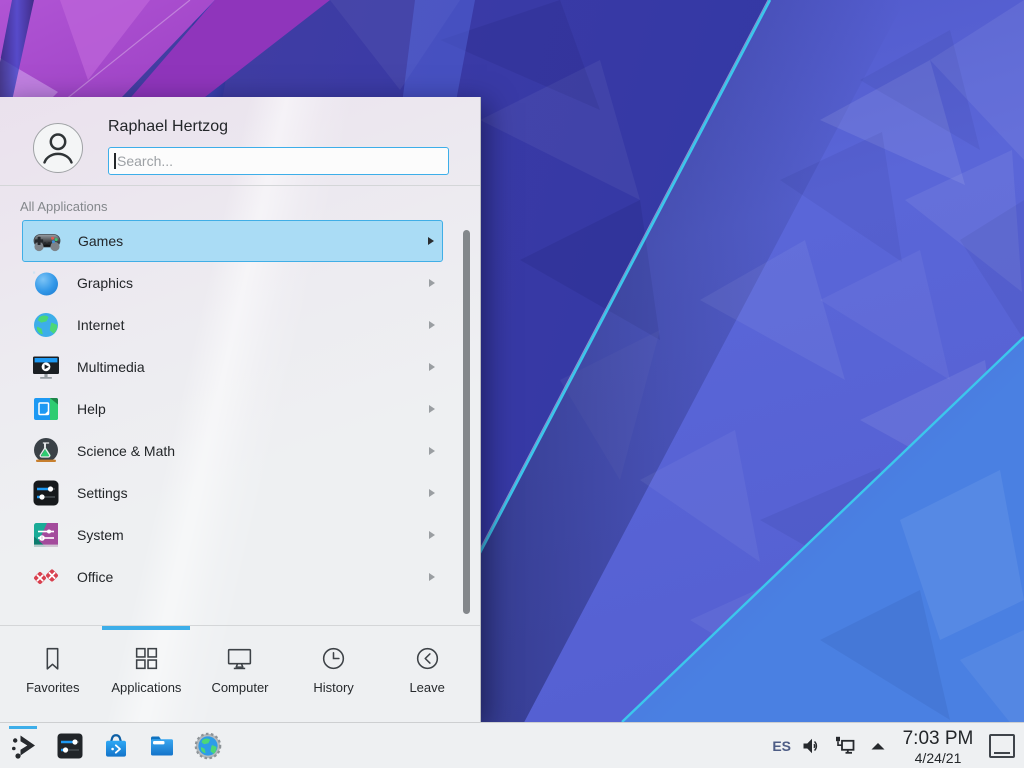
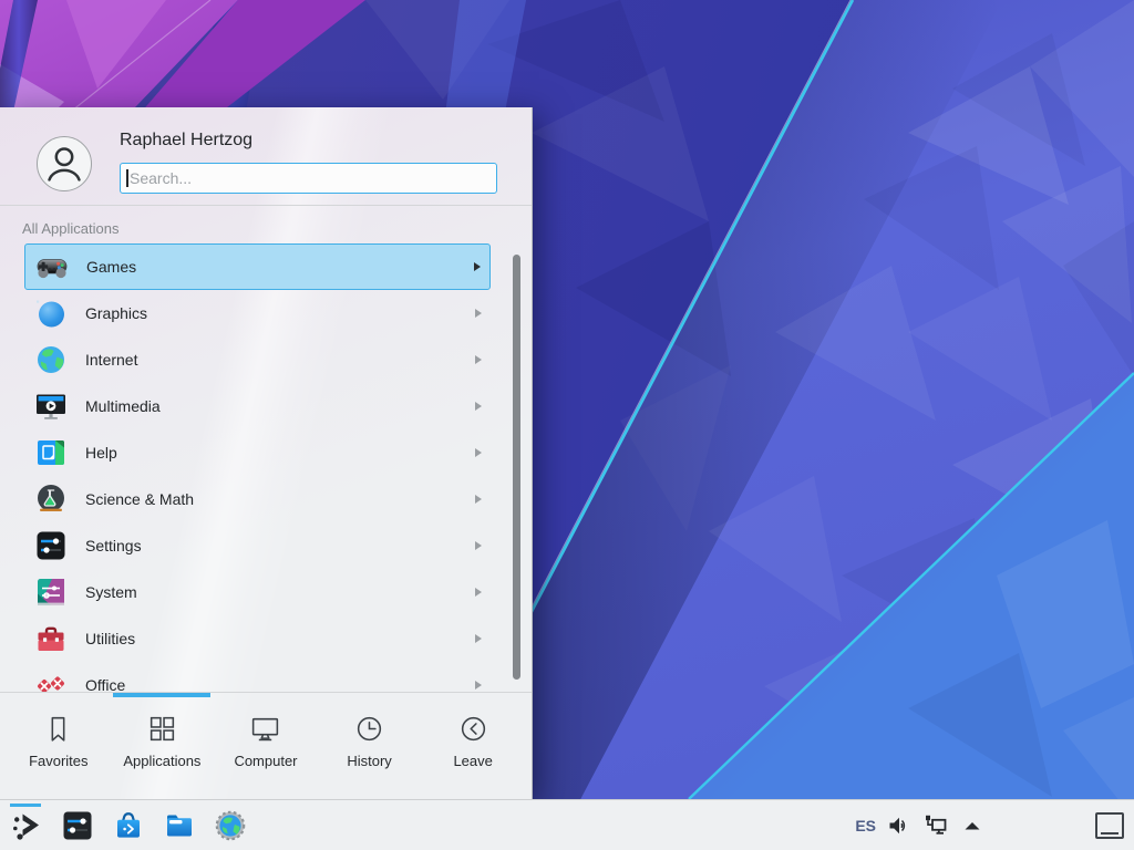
  Raphael Hertzog
  Search...
  All Applications
  Games
  Graphics
  Internet
  Multimedia
  Help
  Science & Math
  Settings
  System
+ Utilities
  Office
  Favorites
  Applications
  Computer
  History
  Leave
  ES
- 7:03 PM
- 4/24/21
